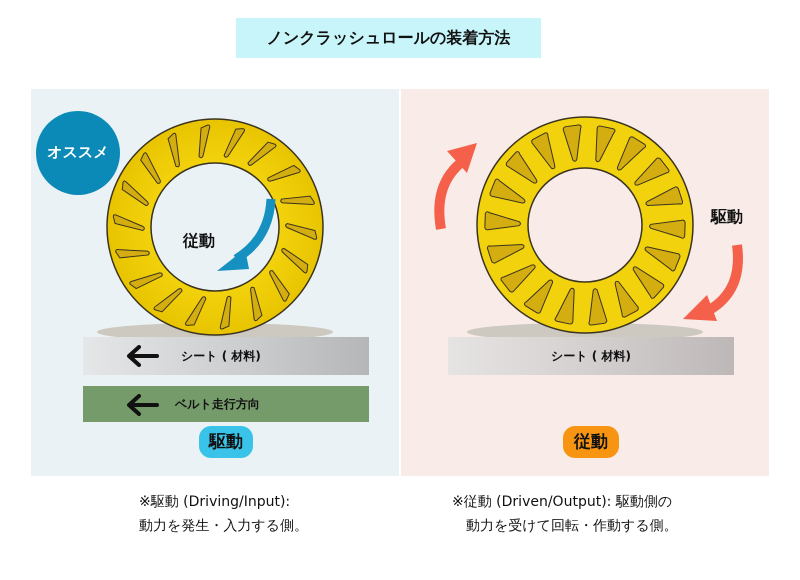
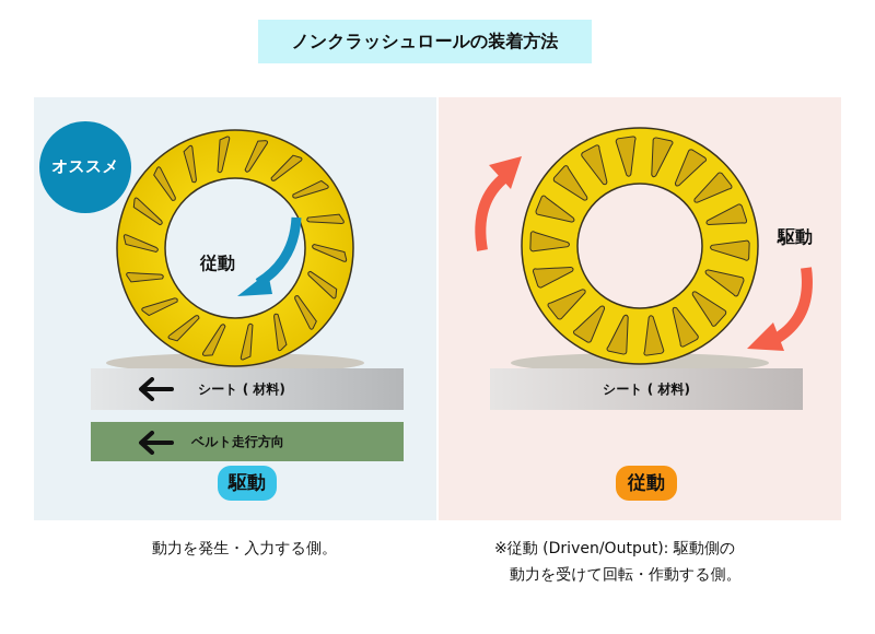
  ノンクラッシュロールの装着方法
  オススメ
  従動
  シート ( 材料)
  ベルト走行方向
  駆動
  駆動
  シート ( 材料)
  従動
- ※駆動 (Driving/Input):
  動力を発生・入力する側。
  ※従動 (Driven/Output): 駆動側の
  動力を受けて回転・作動する側。
